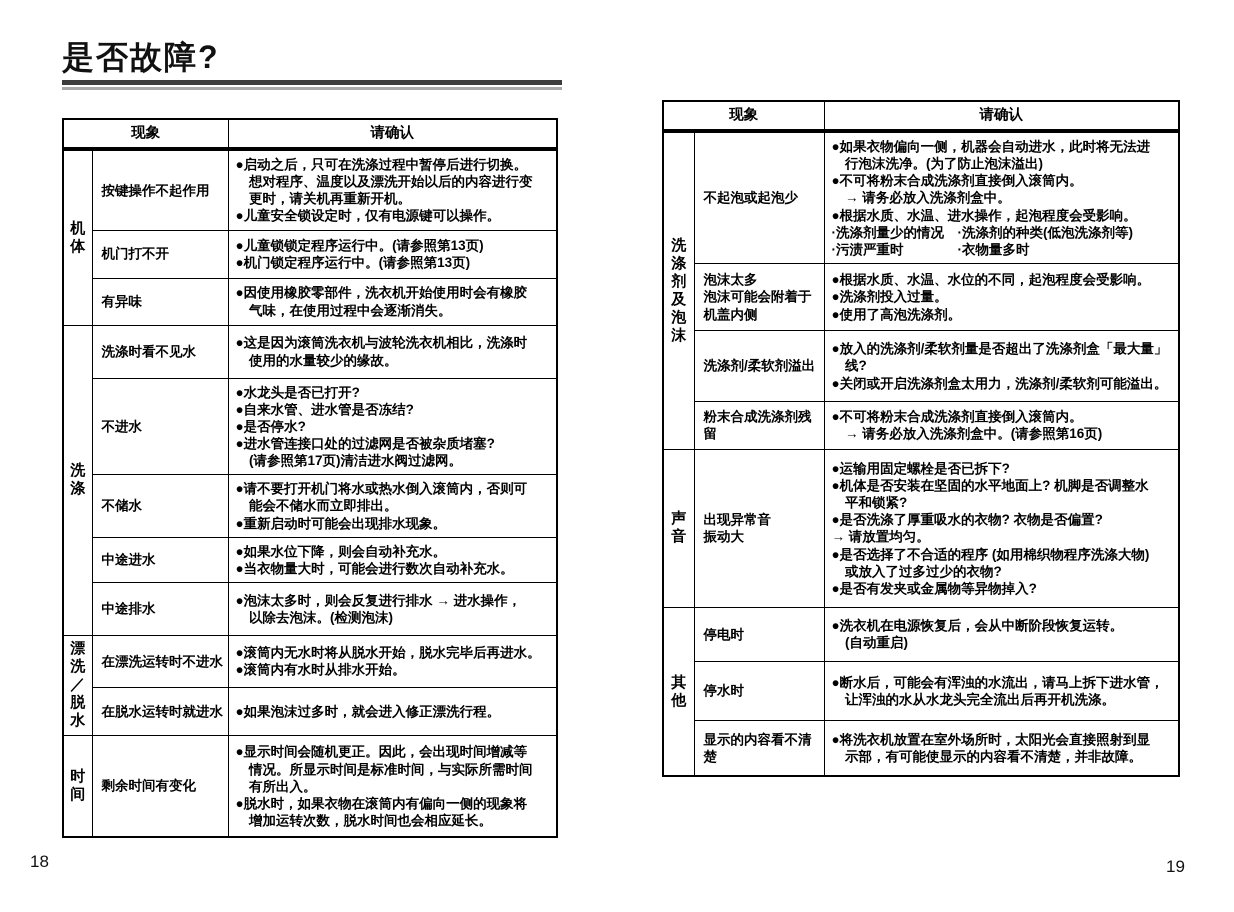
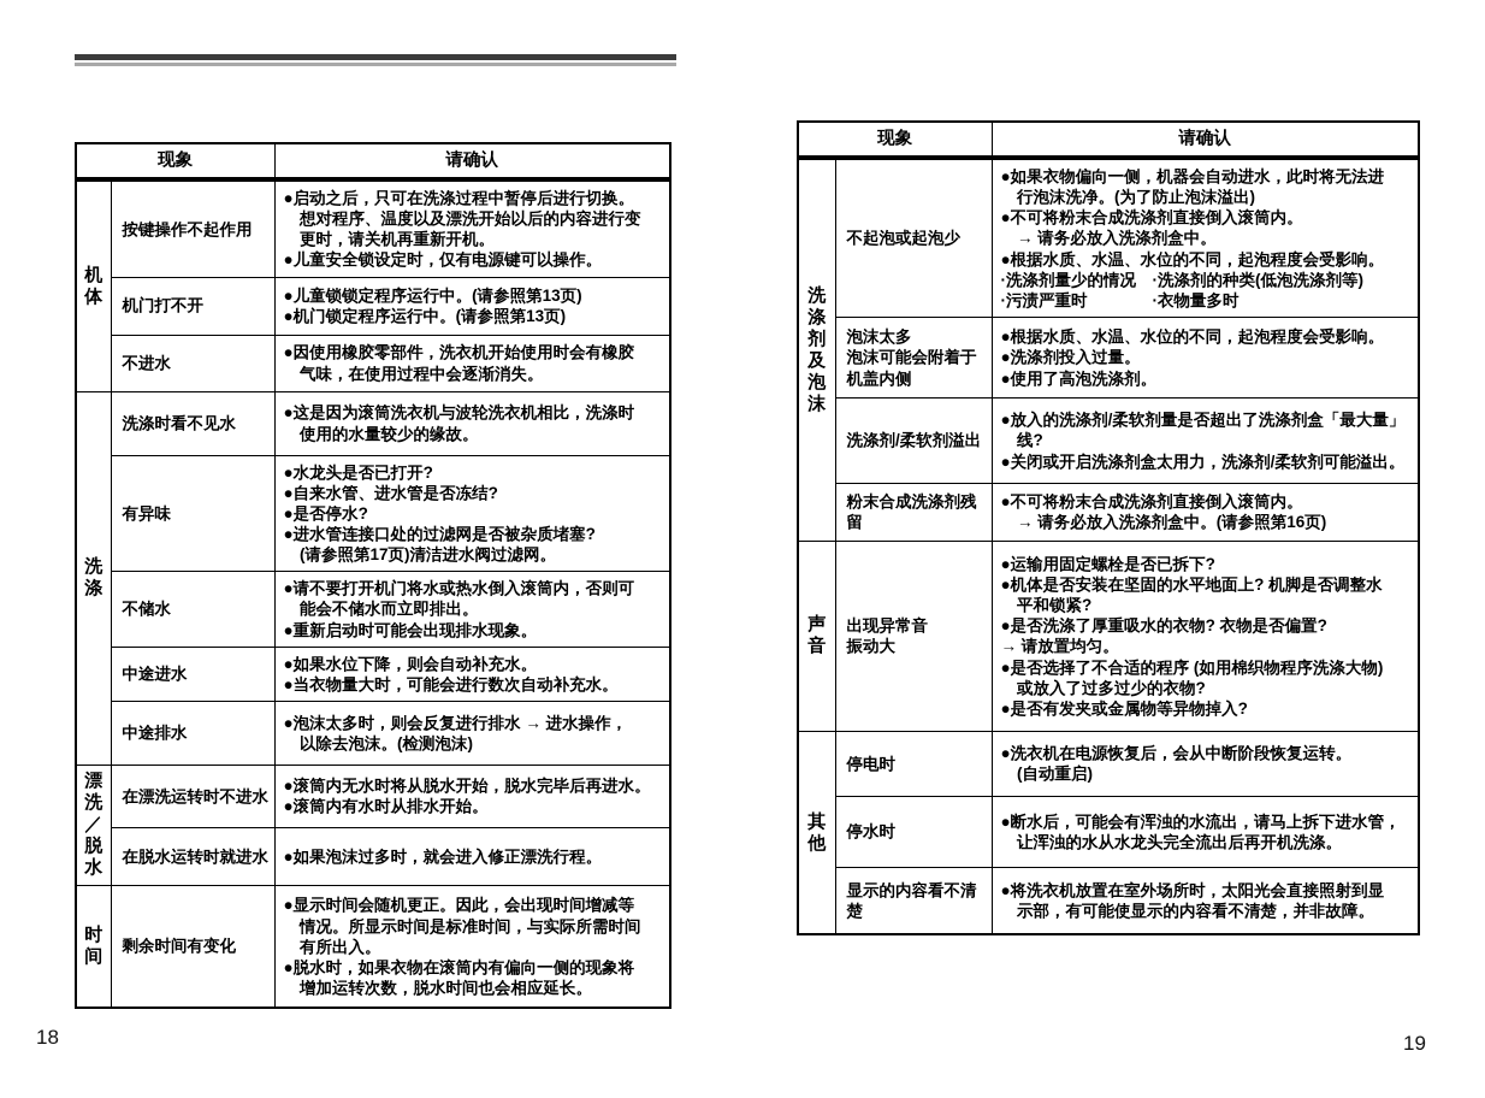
- 是否故障?
  现象	请确认
  机 体	按键操作不起作用	●启动之后，只可在洗涤过程中暂停后进行切换。 想对程序、温度以及漂洗开始以后的内容进行变 更时，请关机再重新开机。 ●儿童安全锁设定时，仅有电源键可以操作。
  机门打不开	●儿童锁锁定程序运行中。(请参照第13页) ●机门锁定程序运行中。(请参照第13页)
- 有异味	●因使用橡胶零部件，洗衣机开始使用时会有橡胶 气味，在使用过程中会逐渐消失。
+ 不进水	●因使用橡胶零部件，洗衣机开始使用时会有橡胶 气味，在使用过程中会逐渐消失。
  洗 涤	洗涤时看不见水	●这是因为滚筒洗衣机与波轮洗衣机相比，洗涤时 使用的水量较少的缘故。
- 不进水	●水龙头是否已打开? ●自来水管、进水管是否冻结? ●是否停水? ●进水管连接口处的过滤网是否被杂质堵塞? (请参照第17页)清洁进水阀过滤网。
+ 有异味	●水龙头是否已打开? ●自来水管、进水管是否冻结? ●是否停水? ●进水管连接口处的过滤网是否被杂质堵塞? (请参照第17页)清洁进水阀过滤网。
  不储水	●请不要打开机门将水或热水倒入滚筒内，否则可 能会不储水而立即排出。 ●重新启动时可能会出现排水现象。
  中途进水	●如果水位下降，则会自动补充水。 ●当衣物量大时，可能会进行数次自动补充水。
  中途排水	●泡沫太多时，则会反复进行排水 → 进水操作， 以除去泡沫。(检测泡沫)
  漂 洗 ／ 脱 水	在漂洗运转时不进水	●滚筒内无水时将从脱水开始，脱水完毕后再进水。 ●滚筒内有水时从排水开始。
  在脱水运转时就进水	●如果泡沫过多时，就会进入修正漂洗行程。
  时 间	剩余时间有变化	●显示时间会随机更正。因此，会出现时间增减等 情况。所显示时间是标准时间，与实际所需时间 有所出入。 ●脱水时，如果衣物在滚筒内有偏向一侧的现象将 增加运转次数，脱水时间也会相应延长。
  现象	请确认
- 洗 涤 剂 及 泡 沫	不起泡或起泡少	●如果衣物偏向一侧，机器会自动进水，此时将无法进 行泡沫洗净。(为了防止泡沫溢出) ●不可将粉末合成洗涤剂直接倒入滚筒内。 → 请务必放入洗涤剂盒中。 ●根据水质、水温、进水操作，起泡程度会受影响。 ·洗涤剂量少的情况 ·洗涤剂的种类(低泡洗涤剂等) ·污渍严重时 ·衣物量多时
+ 洗 涤 剂 及 泡 沫	不起泡或起泡少	●如果衣物偏向一侧，机器会自动进水，此时将无法进 行泡沫洗净。(为了防止泡沫溢出) ●不可将粉末合成洗涤剂直接倒入滚筒内。 → 请务必放入洗涤剂盒中。 ●根据水质、水温、水位的不同，起泡程度会受影响。 ·洗涤剂量少的情况 ·洗涤剂的种类(低泡洗涤剂等) ·污渍严重时 ·衣物量多时
  泡沫太多 泡沫可能会附着于 机盖内侧	●根据水质、水温、水位的不同，起泡程度会受影响。 ●洗涤剂投入过量。 ●使用了高泡洗涤剂。
  洗涤剂/柔软剂溢出	●放入的洗涤剂/柔软剂量是否超出了洗涤剂盒「最大量」 线? ●关闭或开启洗涤剂盒太用力，洗涤剂/柔软剂可能溢出。
  粉末合成洗涤剂残 留	●不可将粉末合成洗涤剂直接倒入滚筒内。 → 请务必放入洗涤剂盒中。(请参照第16页)
  声 音	出现异常音 振动大	●运输用固定螺栓是否已拆下? ●机体是否安装在坚固的水平地面上? 机脚是否调整水 平和锁紧? ●是否洗涤了厚重吸水的衣物? 衣物是否偏置? → 请放置均匀。 ●是否选择了不合适的程序 (如用棉织物程序洗涤大物) 或放入了过多过少的衣物? ●是否有发夹或金属物等异物掉入?
  其 他	停电时	●洗衣机在电源恢复后，会从中断阶段恢复运转。 (自动重启)
  停水时	●断水后，可能会有浑浊的水流出，请马上拆下进水管， 让浑浊的水从水龙头完全流出后再开机洗涤。
  显示的内容看不清 楚	●将洗衣机放置在室外场所时，太阳光会直接照射到显 示部，有可能使显示的内容看不清楚，并非故障。
  18
  19
